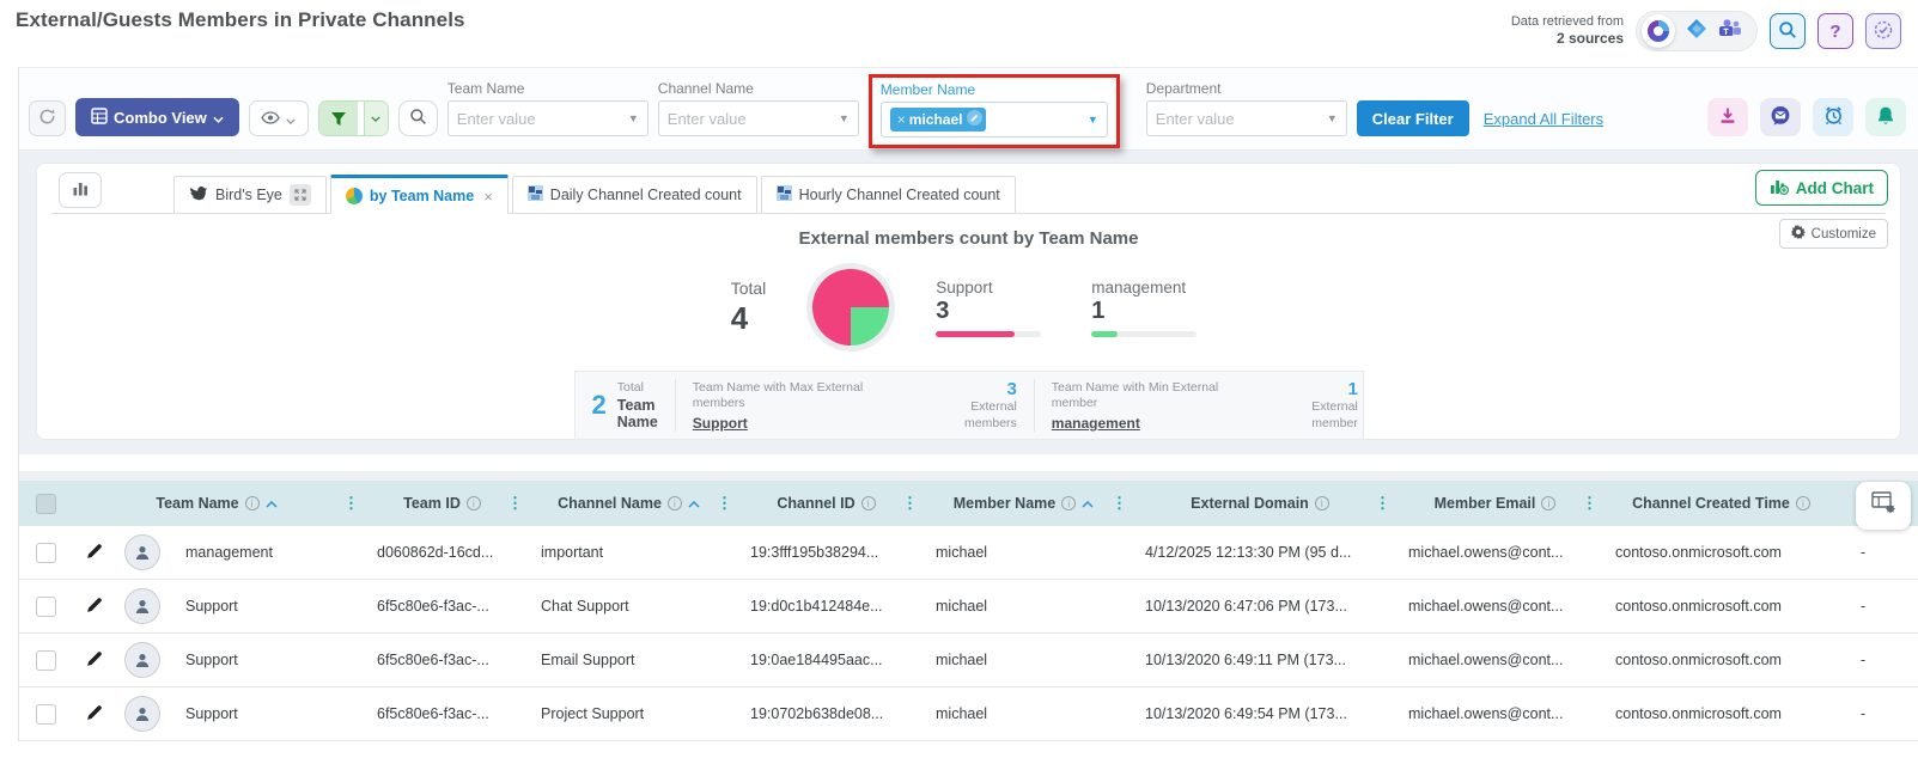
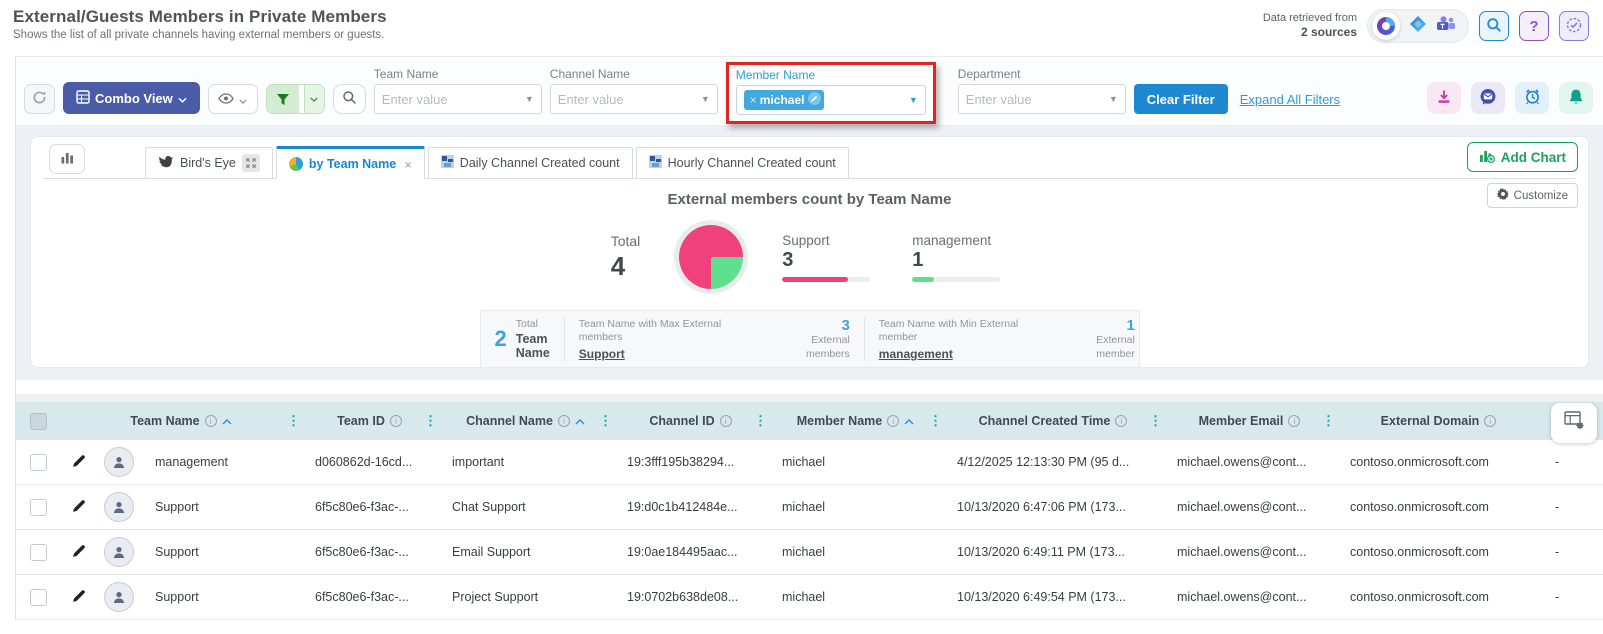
- External/Guests Members in Private Channels
+ External/Guests Members in Private Members
+ Shows the list of all private channels having external members or guests.
  Data retrieved from
  2 sources
  ?
  Combo View
  Team Name
  Enter value
  ▼
  Channel Name
  Enter value
  ▼
  Member Name
  ×
  michael
  ▼
  Department
  Enter value
  ▼
  Clear Filter
  Expand All Filters
  Bird's Eye
  by Team Name
  ×
  Daily Channel Created count
  Hourly Channel Created count
  Add Chart
  Customize
  External members count by Team Name
  Total
  4
  Support
  3
  management
  1
  2
  Total
  Team Name
  Team Name with Max External members
  Support
  3
  External members
  Team Name with Min External member
  management
  1
  External member
  Team Name
  i
  ⋮
  Team ID
  i
  ⋮
  Channel Name
  i
  ⋮
  Channel ID
  i
  ⋮
  Member Name
  i
  ⋮
- External Domain
+ Channel Created Time
  i
  ⋮
  Member Email
  i
  ⋮
- Channel Created Time
+ External Domain
  i
  management
  d060862d-16cd...
  important
  19:3fff195b38294...
  michael
  4/12/2025 12:13:30 PM (95 d...
  michael.owens@cont...
  contoso.onmicrosoft.com
  -
  Support
  6f5c80e6-f3ac-...
  Chat Support
  19:d0c1b412484e...
  michael
  10/13/2020 6:47:06 PM (173...
  michael.owens@cont...
  contoso.onmicrosoft.com
  -
  Support
  6f5c80e6-f3ac-...
  Email Support
  19:0ae184495aac...
  michael
  10/13/2020 6:49:11 PM (173...
  michael.owens@cont...
  contoso.onmicrosoft.com
  -
  Support
  6f5c80e6-f3ac-...
  Project Support
  19:0702b638de08...
  michael
  10/13/2020 6:49:54 PM (173...
  michael.owens@cont...
  contoso.onmicrosoft.com
  -
